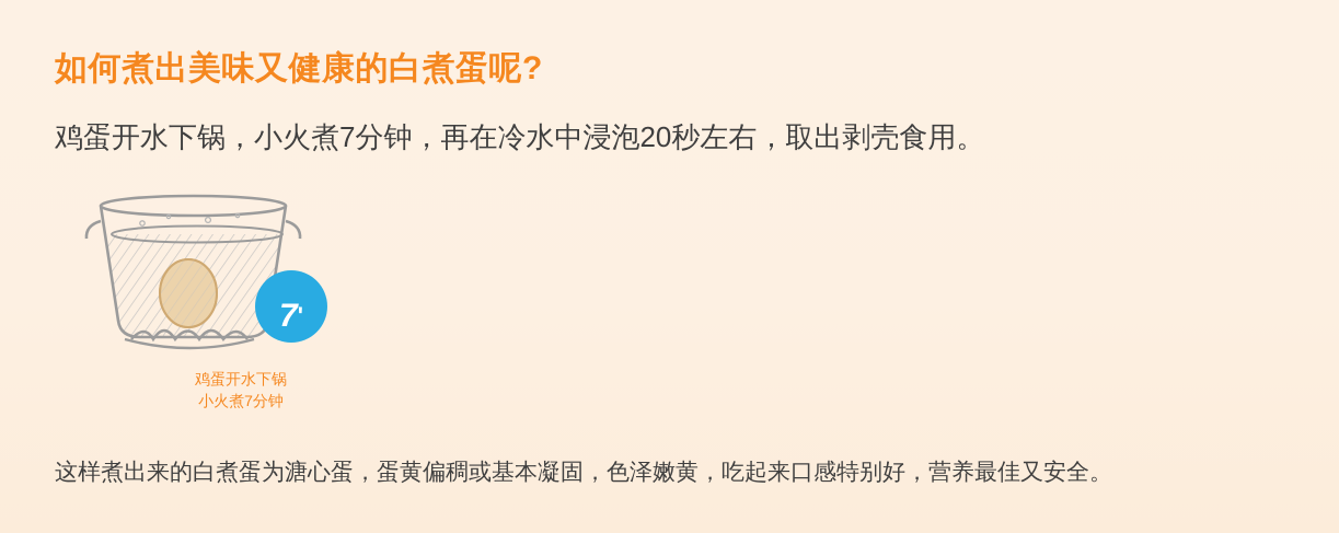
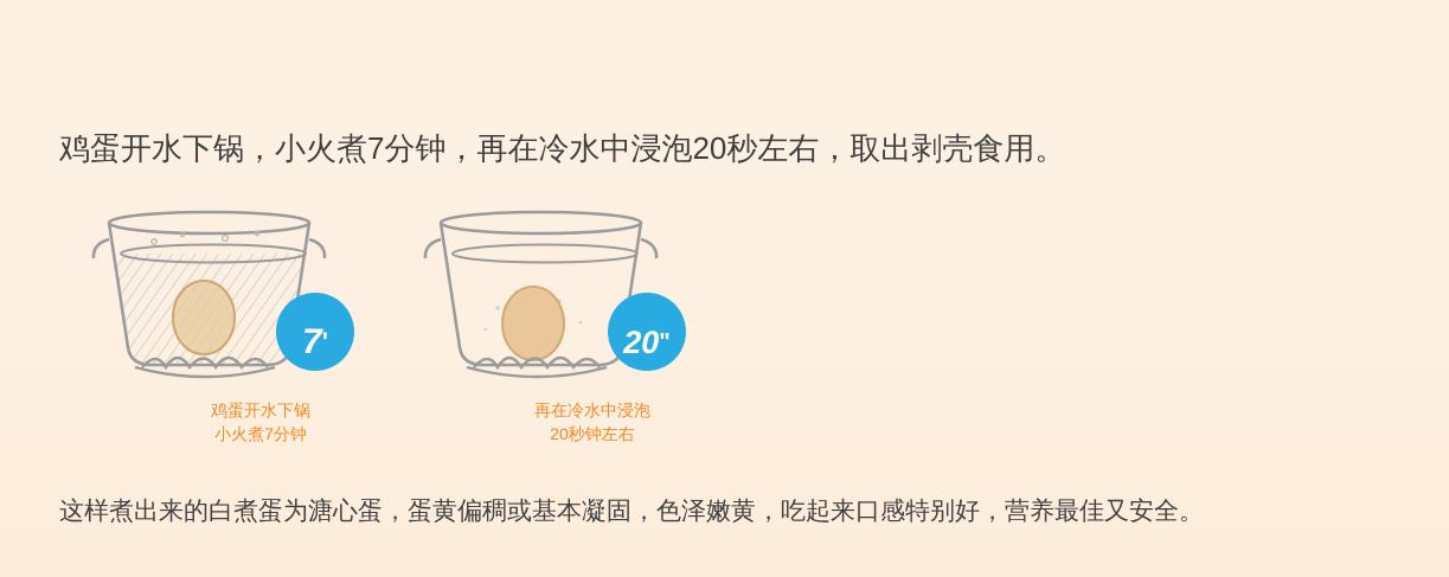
- 如何煮出美味又健康的白煮蛋呢?
  鸡蛋开水下锅，小火煮7分钟，再在冷水中浸泡20秒左右，取出剥壳食用。
  7
  '
  鸡蛋开水下锅
  小火煮7分钟
+ 20
+ "
+ 再在冷水中浸泡
+ 20秒钟左右
  这样煮出来的白煮蛋为溏心蛋，蛋黄偏稠或基本凝固，色泽嫩黄，吃起来口感特别好，营养最佳又安全。
